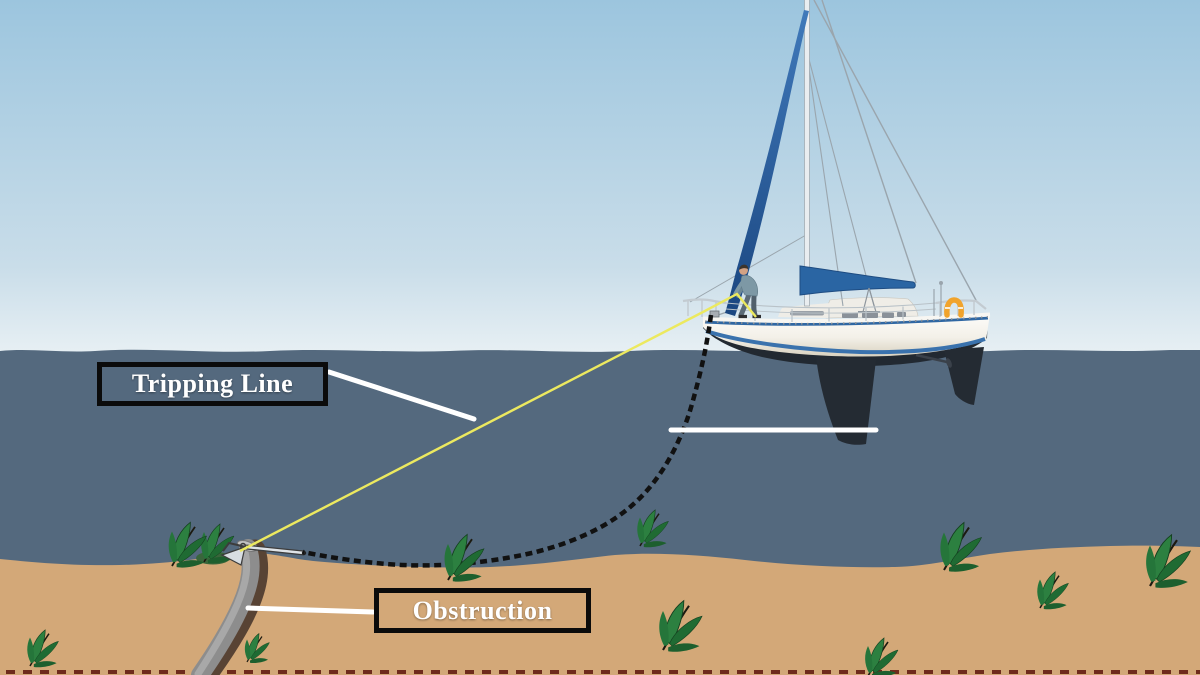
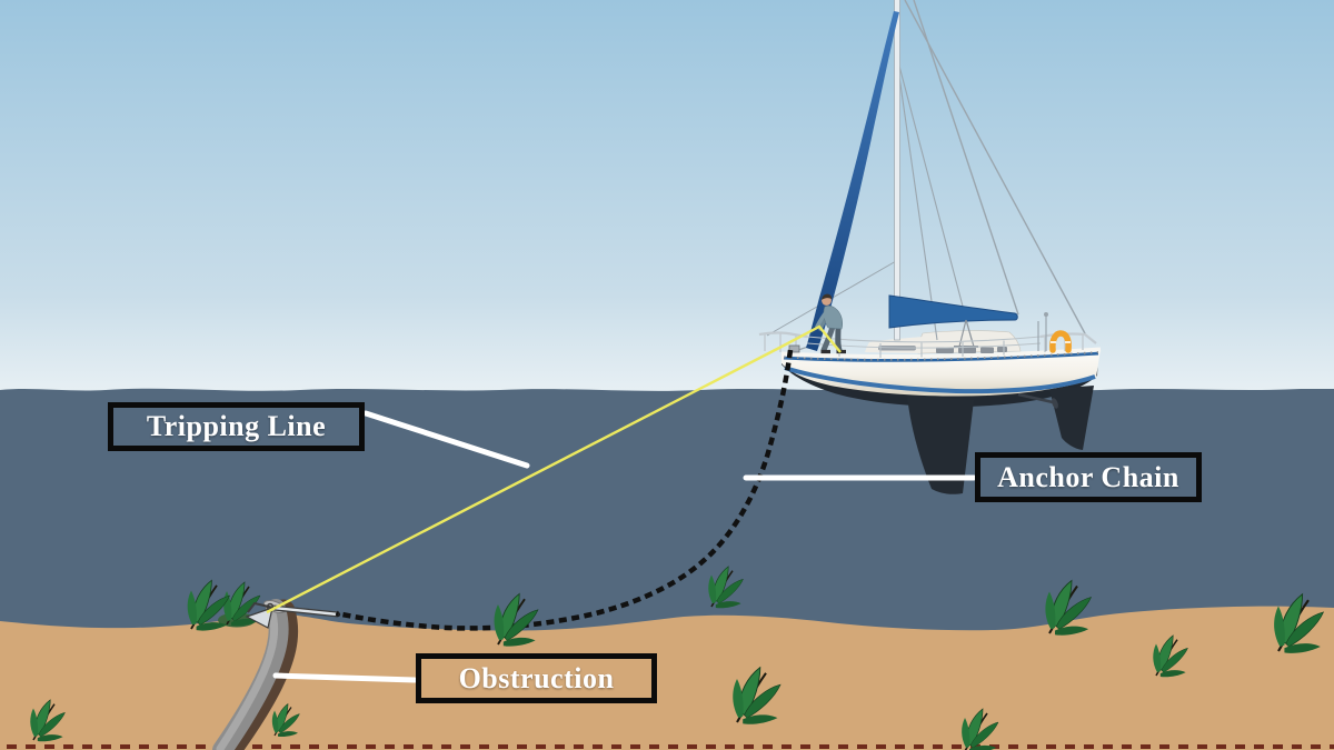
  Tripping Line
+ Anchor Chain
  Obstruction
